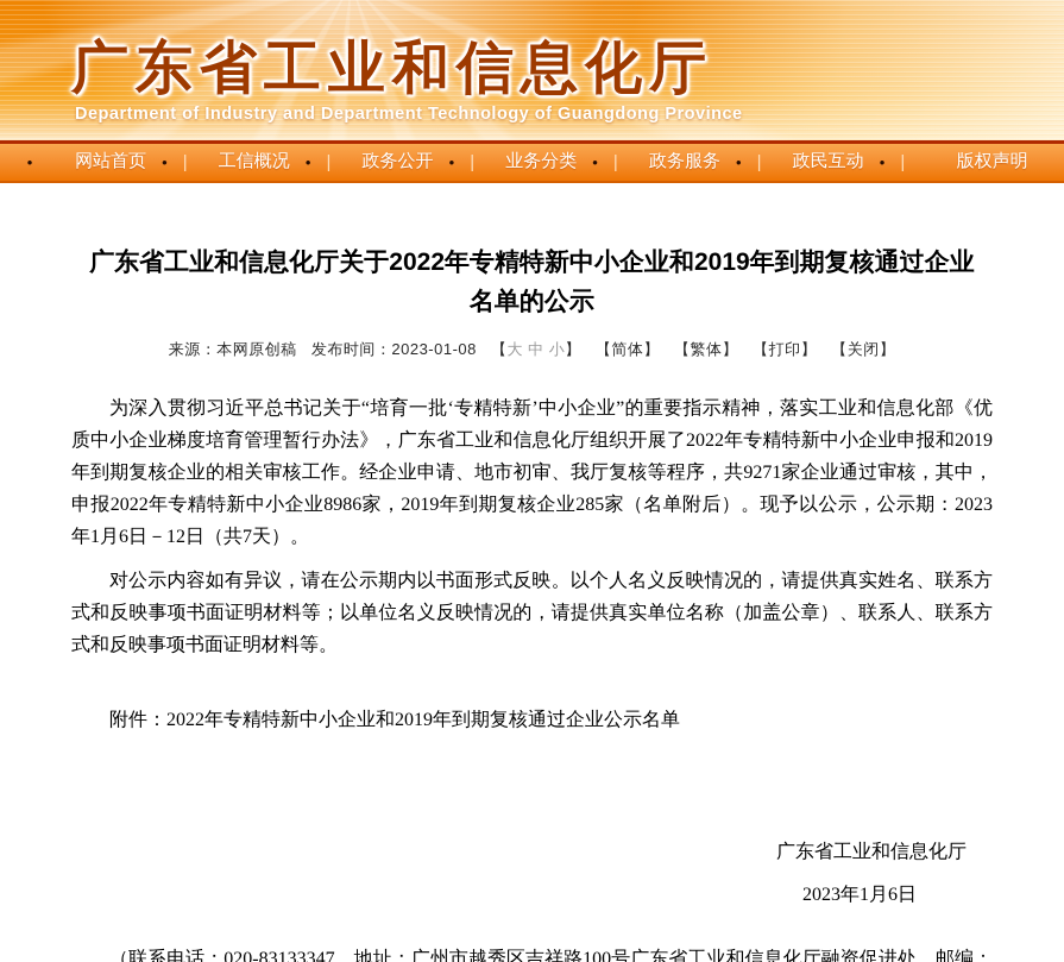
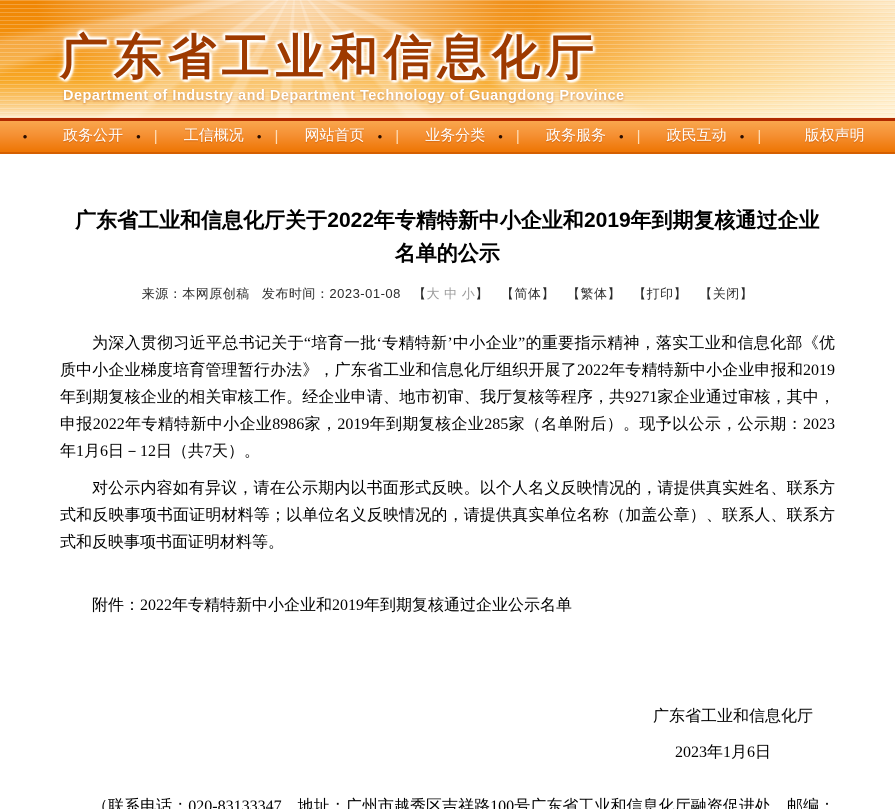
  广东省工业和信息化厅
  Department of Industry and Department Technology of Guangdong Province
  •
- 网站首页
+ 政务公开
  •
  |
  工信概况
  •
  |
- 政务公开
+ 网站首页
  •
  |
  业务分类
  •
  |
  政务服务
  •
  |
  政民互动
  •
  |
  版权声明
  广东省工业和信息化厅关于2022年专精特新中小企业和2019年到期复核通过企业名单的公示
  来源：本网原创稿 发布时间：2023-01-08 【大 中 小】 【简体】 【繁体】 【打印】 【关闭】
  为深入贯彻习近平总书记关于“培育一批‘专精特新’中小企业”的重要指示精神，落实工业和信息化部《优质中小企业梯度培育管理暂行办法》，广东省工业和信息化厅组织开展了2022年专精特新中小企业申报和2019年到期复核企业的相关审核工作。经企业申请、地市初审、我厅复核等程序，共9271家企业通过审核，其中，申报2022年专精特新中小企业8986家，2019年到期复核企业285家（名单附后）。现予以公示，公示期：2023年1月6日－12日（共7天）。
  对公示内容如有异议，请在公示期内以书面形式反映。以个人名义反映情况的，请提供真实姓名、联系方式和反映事项书面证明材料等；以单位名义反映情况的，请提供真实单位名称（加盖公章）、联系人、联系方式和反映事项书面证明材料等。
  附件：2022年专精特新中小企业和2019年到期复核通过企业公示名单
  广东省工业和信息化厅
  2023年1月6日
  （联系电话：020-83133347，地址：广州市越秀区吉祥路100号广东省工业和信息化厅融资促进处，邮编：
